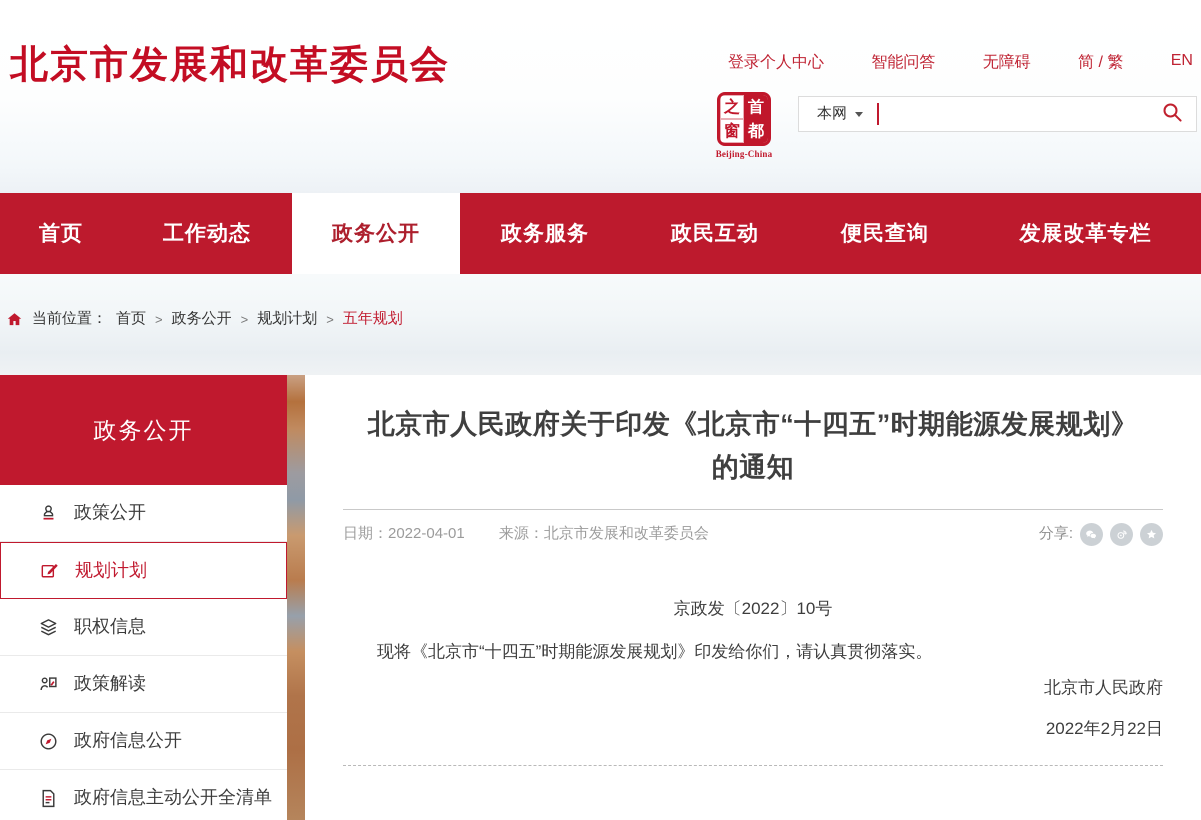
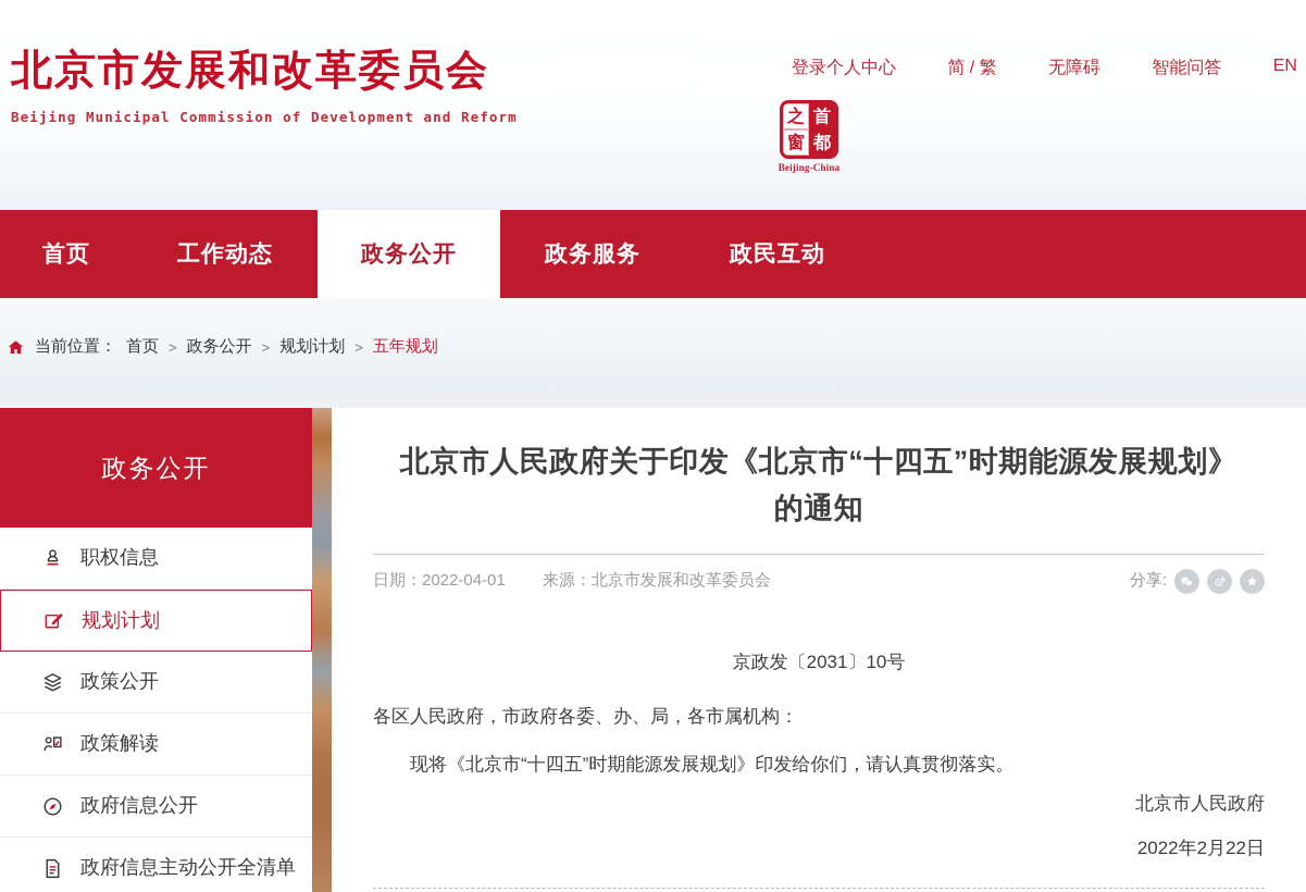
  北京市发展和改革委员会
+ Beijing Municipal Commission of Development and Reform
  登录个人中心
- 智能问答
+ 简 / 繁
  无障碍
- 简 / 繁
+ 智能问答
  EN
  之
  首
  窗
  都
  Beijing-China
- 本网
  首页
  工作动态
  政务公开
  政务服务
  政民互动
- 便民查询
- 发展改革专栏
  当前位置：
  首页
  >
  政务公开
  >
  规划计划
  >
  五年规划
  政务公开
- 政策公开
+ 职权信息
  规划计划
- 职权信息
+ 政策公开
  政策解读
  政府信息公开
  政府信息主动公开全清单
  北京市人民政府关于印发《北京市“十四五”时期能源发展规划》
  的通知
  日期：2022-04-01 来源：北京市发展和改革委员会
  分享:
- 京政发〔2022〕10号
+ 京政发〔2031〕10号
+ 各区人民政府，市政府各委、办、局，各市属机构：
  现将《北京市“十四五”时期能源发展规划》印发给你们，请认真贯彻落实。
  北京市人民政府
  2022年2月22日
